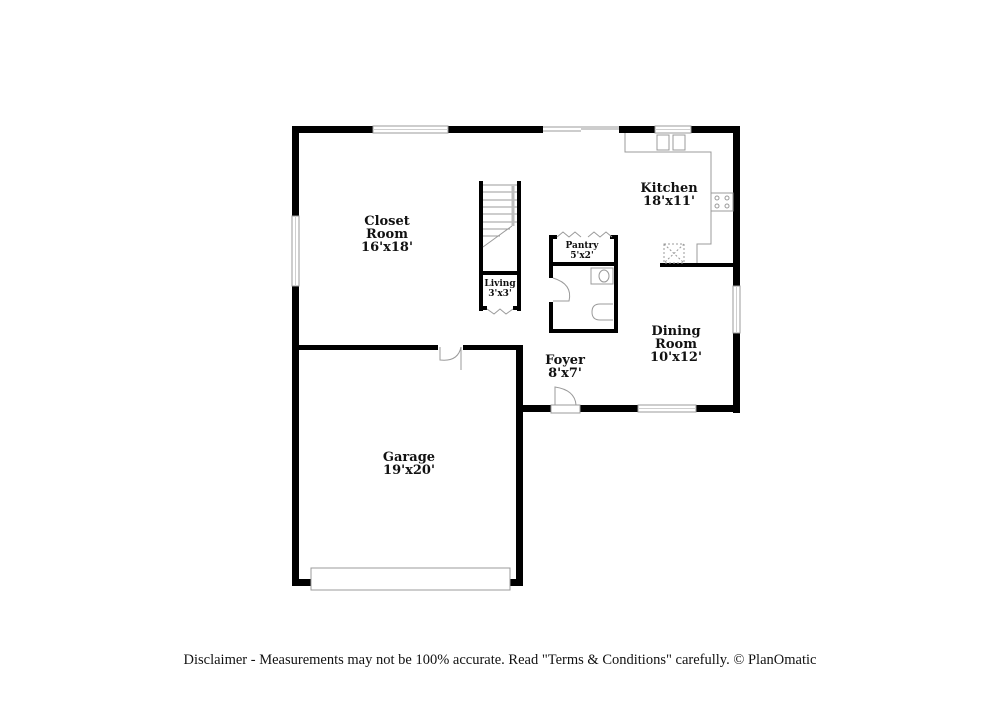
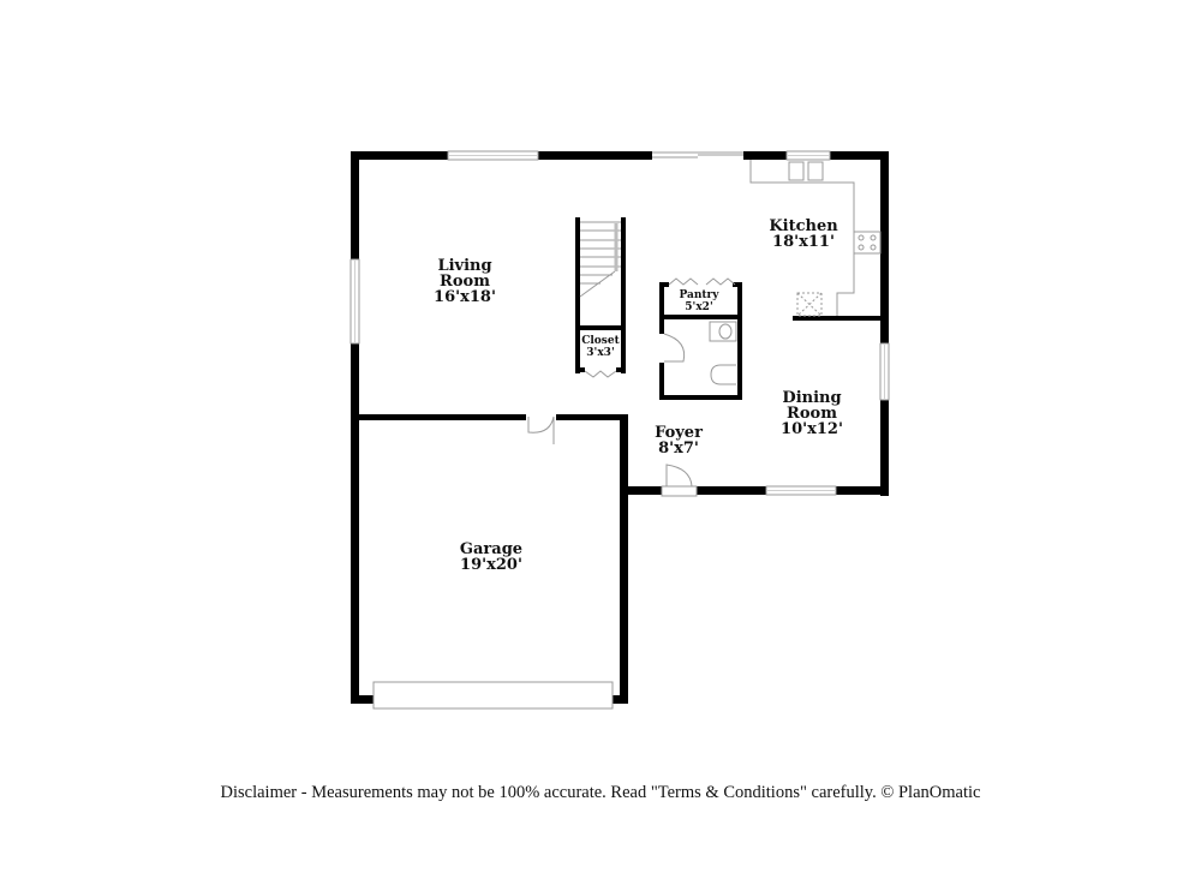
- Closet
+ Living
  Room
  16'x18'
  Kitchen
  18'x11'
  Pantry
  5'x2'
- Living
+ Closet
  3'x3'
  Dining
  Room
  10'x12'
  Foyer
  8'x7'
  Garage
  19'x20'
  Disclaimer - Measurements may not be 100% accurate. Read "Terms & Conditions" carefully. © PlanOmatic
